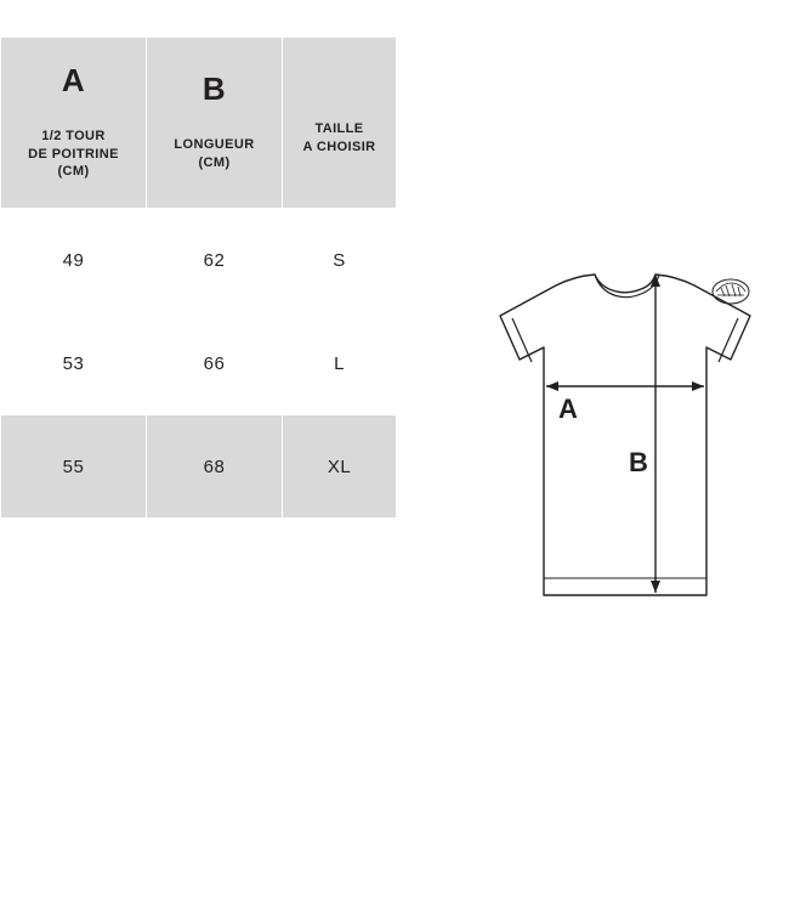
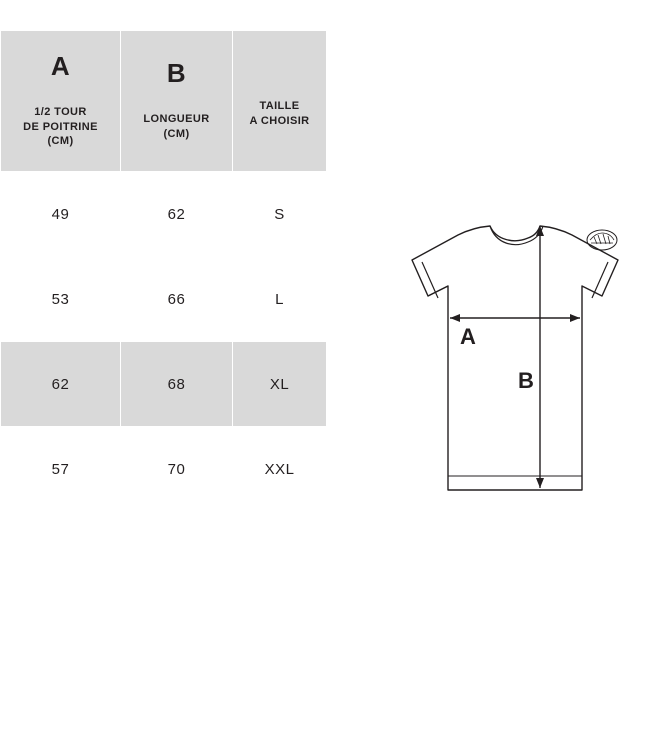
  A 1/2 TOUR DE POITRINE (CM)	B LONGUEUR (CM)	TAILLE A CHOISIR
  49	62	S
  53	66	L
- 55	68	XL
+ 62	68	XL
+ 57	70	XXL
  A
  B
